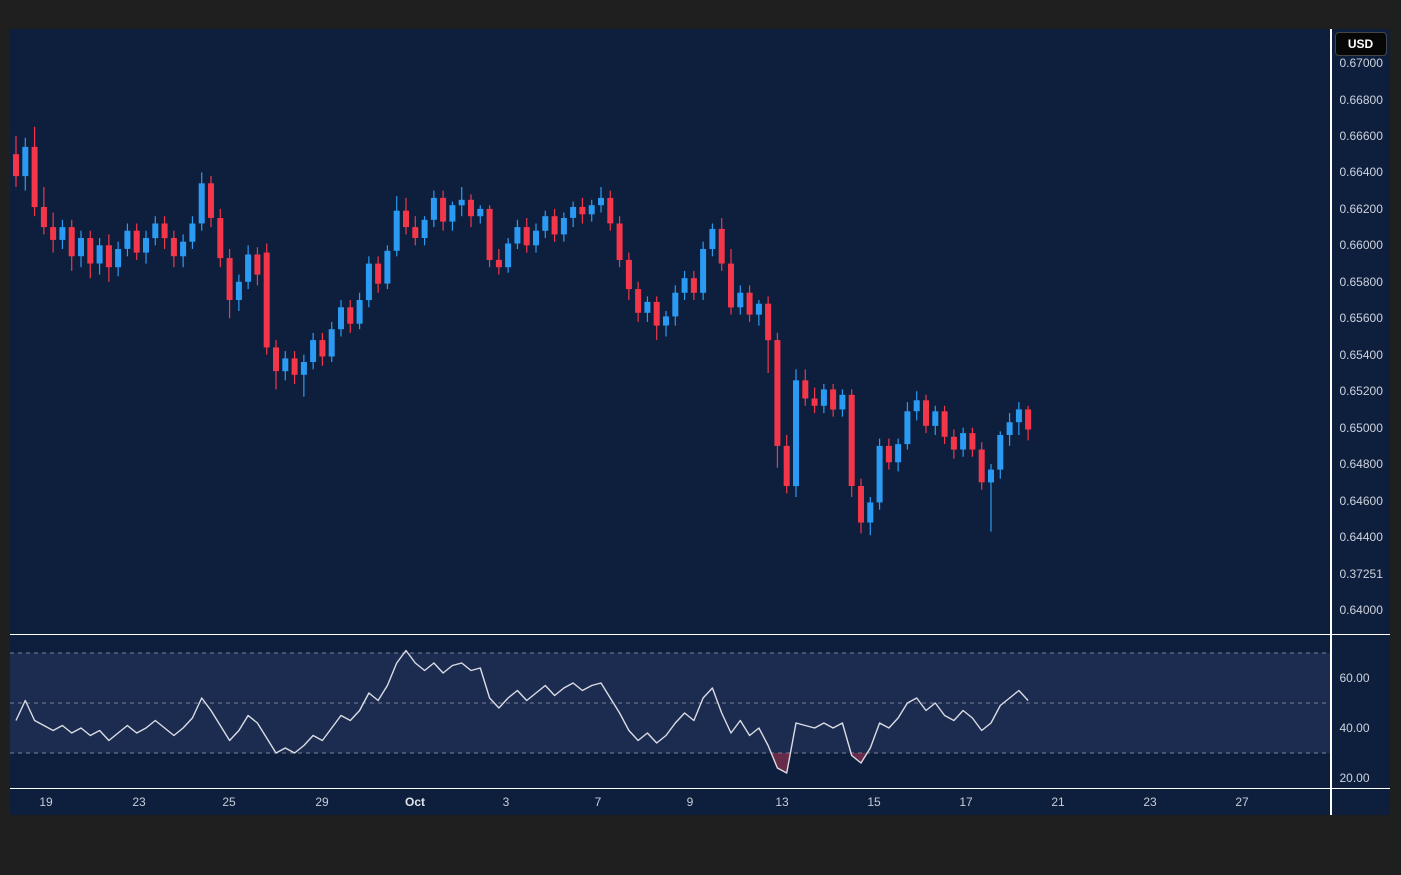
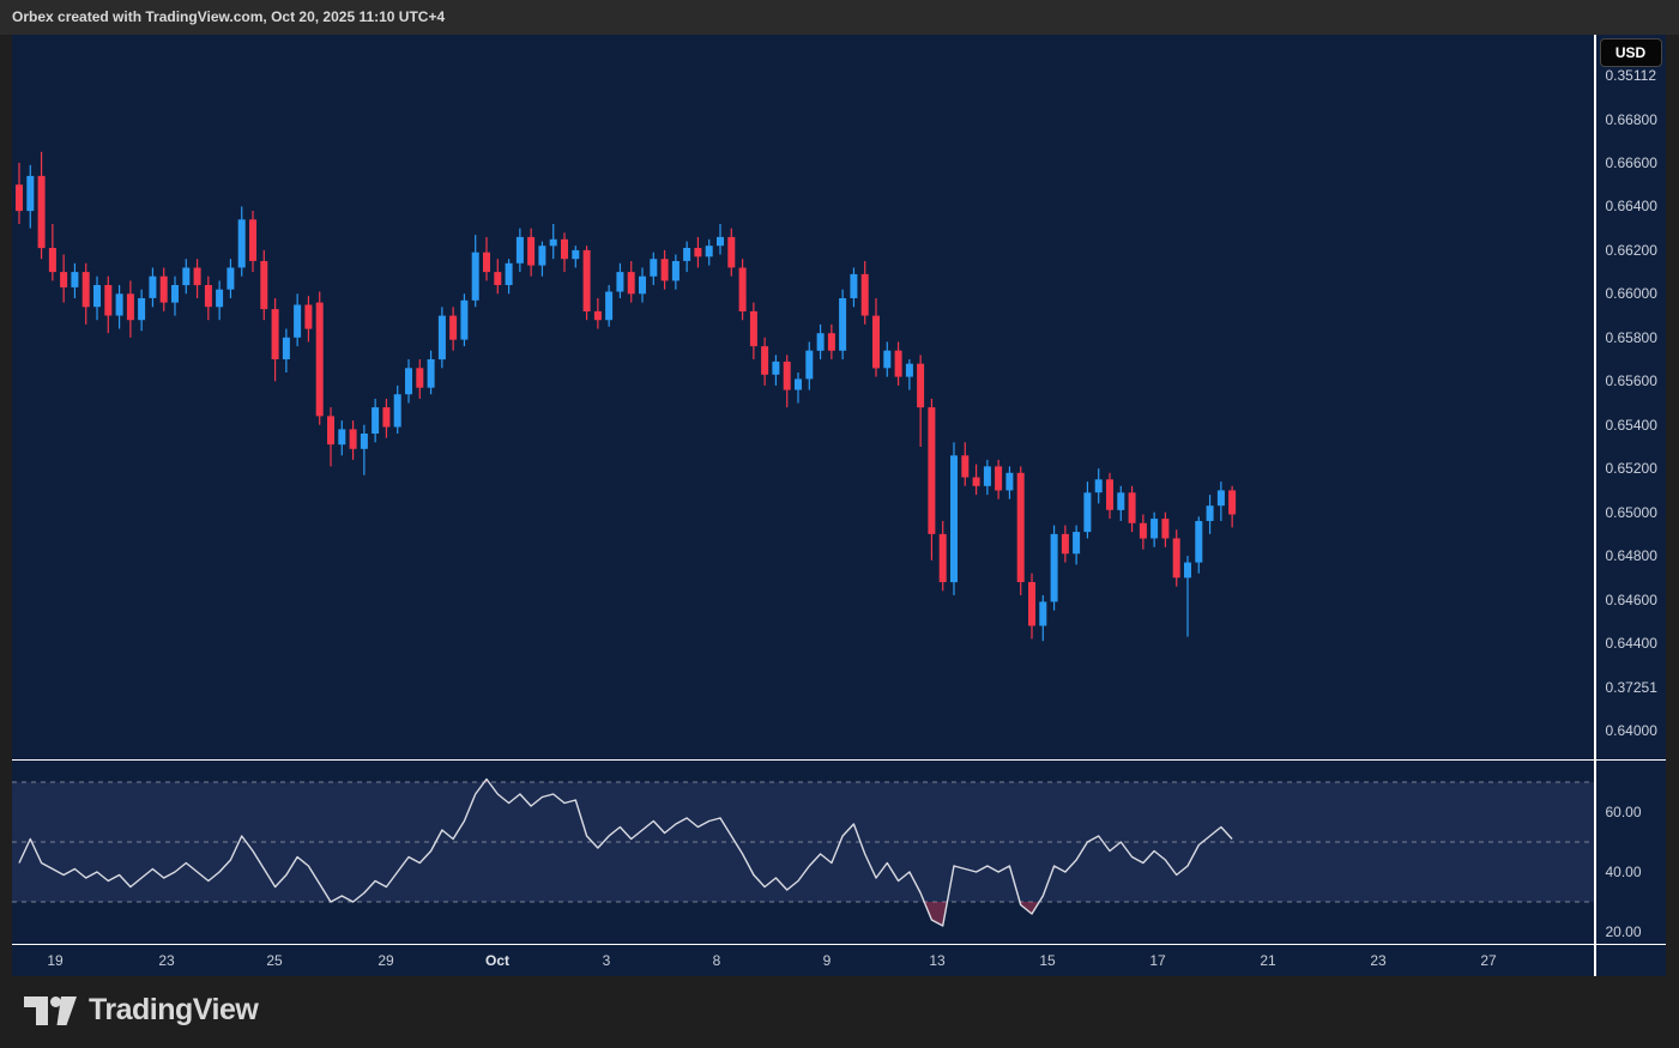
+ Orbex created with TradingView.com, Oct 20, 2025 11:10 UTC+4
  19
  23
  25
  29
  Oct
  3
- 7
+ 8
  9
  13
  15
  17
  21
  23
  27
  USD
- 0.67000
+ 0.35112
  0.66800
  0.66600
  0.66400
  0.66200
  0.66000
  0.65800
  0.65600
  0.65400
  0.65200
  0.65000
  0.64800
  0.64600
  0.64400
  0.37251
  0.64000
  60.00
  40.00
  20.00
+ TradingView
